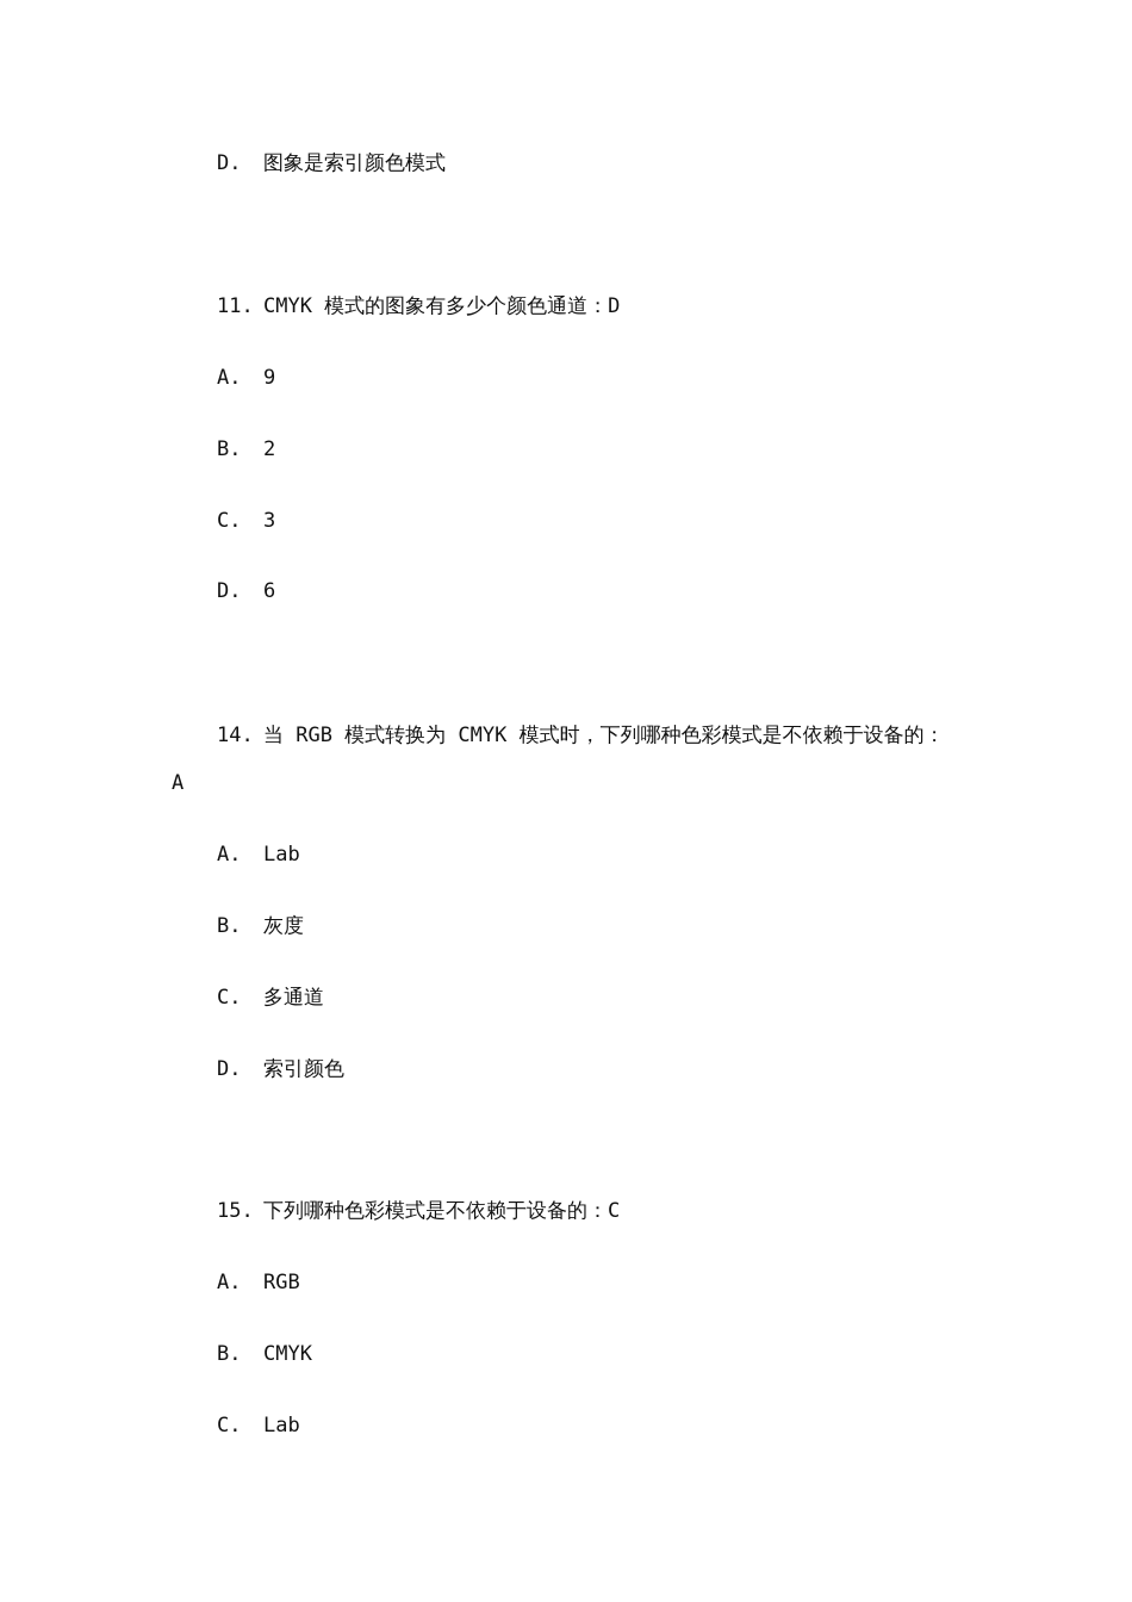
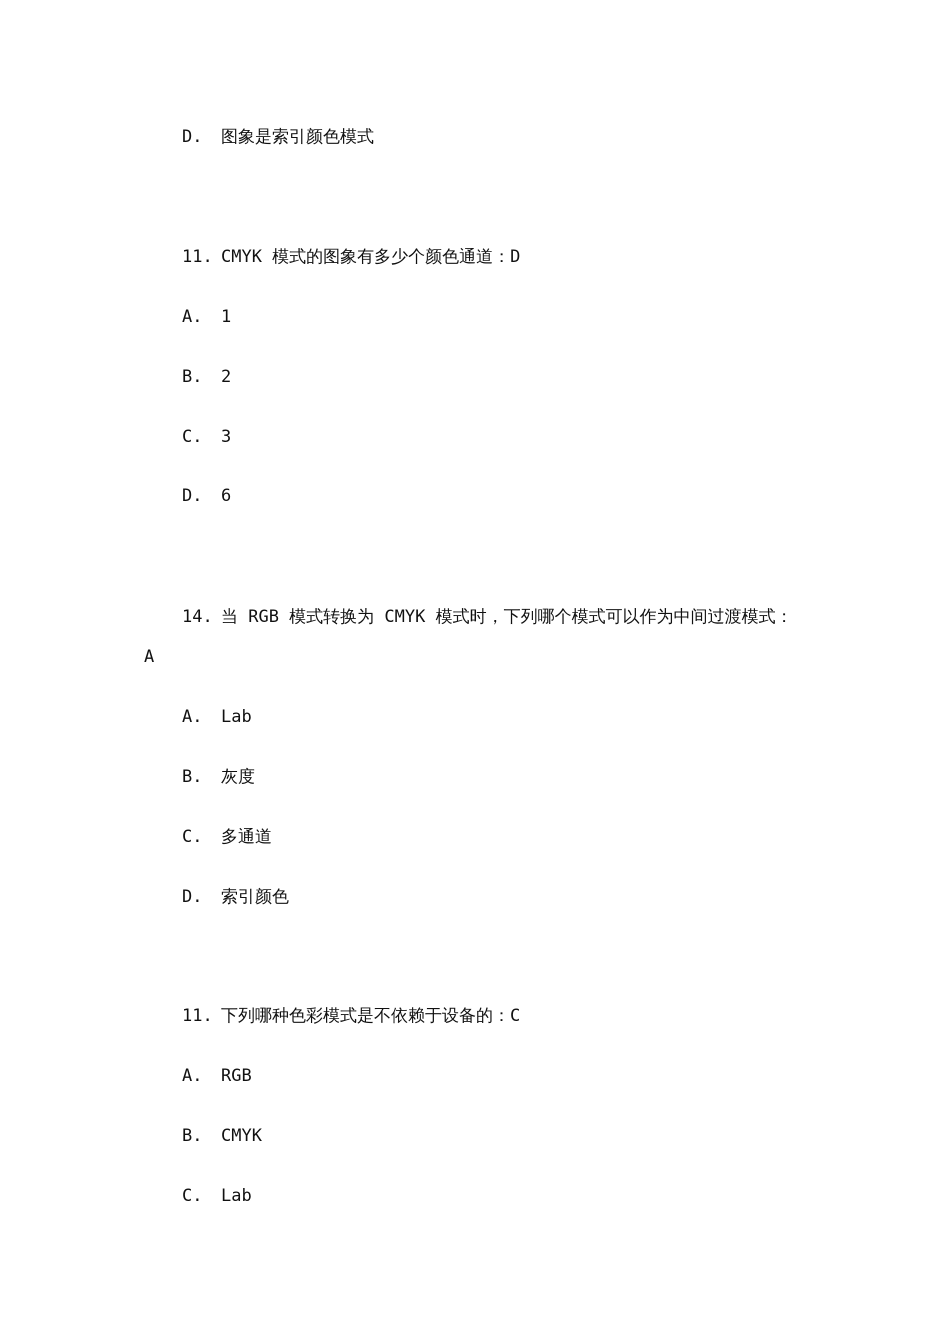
  D. 图象是索引颜色模式
  11. CMYK 模式的图象有多少个颜色通道：D
- A. 9
+ A. 1
  B. 2
  C. 3
  D. 6
- 14. 当 RGB 模式转换为 CMYK 模式时，下列哪种色彩模式是不依赖于设备的：
+ 14. 当 RGB 模式转换为 CMYK 模式时，下列哪个模式可以作为中间过渡模式：
  A
  A. Lab
  B. 灰度
  C. 多通道
  D. 索引颜色
- 15. 下列哪种色彩模式是不依赖于设备的：C
+ 11. 下列哪种色彩模式是不依赖于设备的：C
  A. RGB
  B. CMYK
  C. Lab
